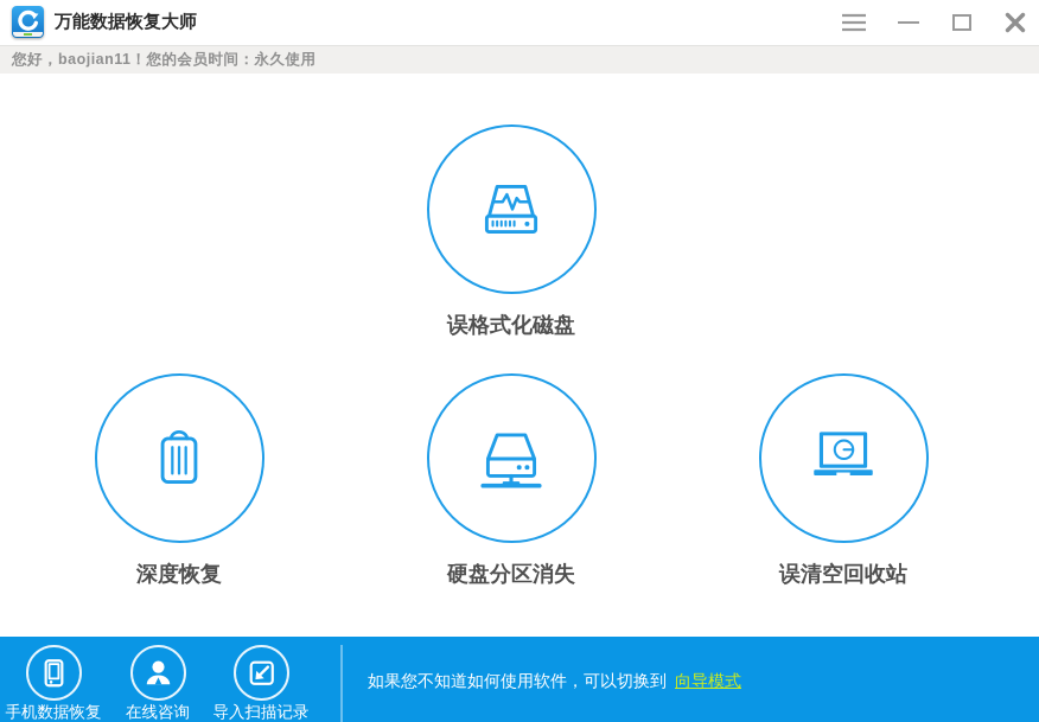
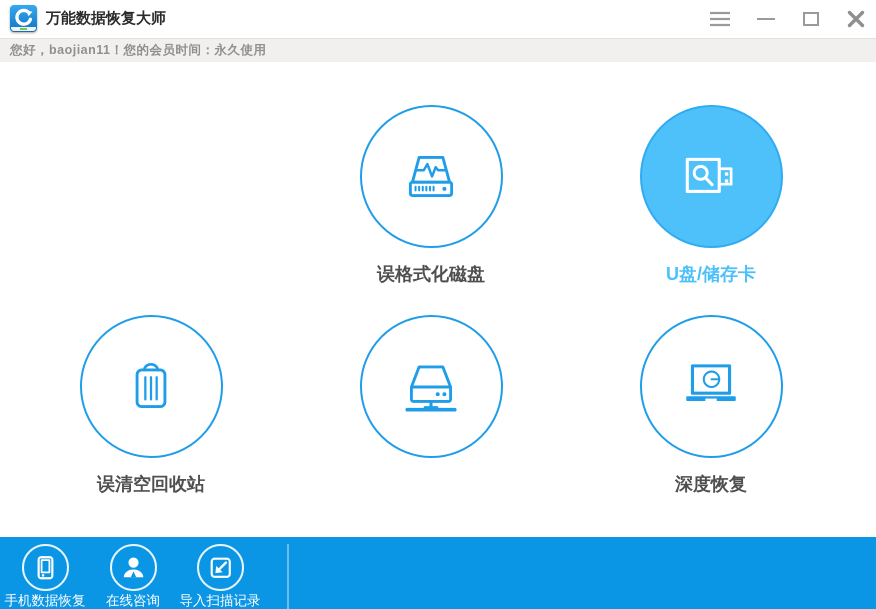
  万能数据恢复大师
  您好，baojian11！您的会员时间：永久使用
  误格式化磁盘
+ U盘/储存卡
- 深度恢复
+ 误清空回收站
- 硬盘分区消失
- 误清空回收站
+ 深度恢复
  手机数据恢复
  在线咨询
  导入扫描记录
- 如果您不知道如何使用软件，可以切换到
- 向导模式
